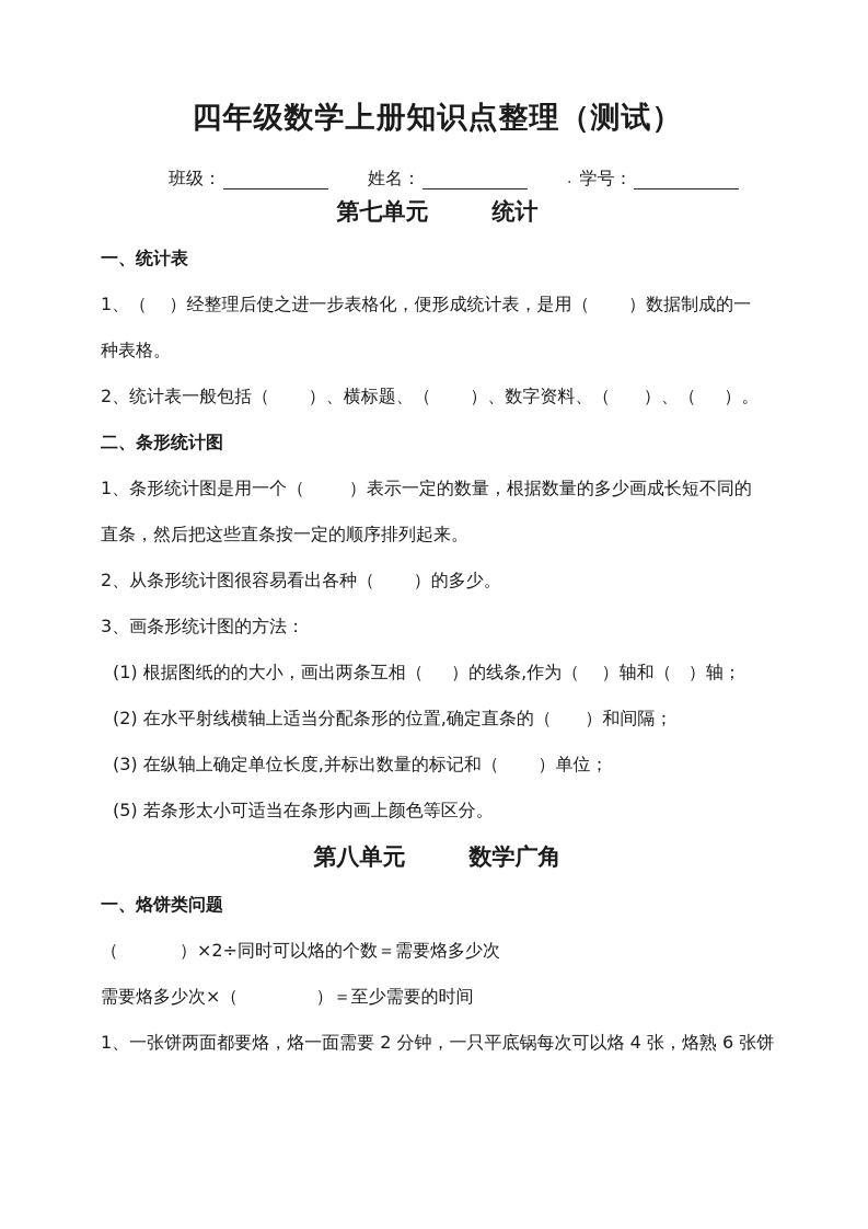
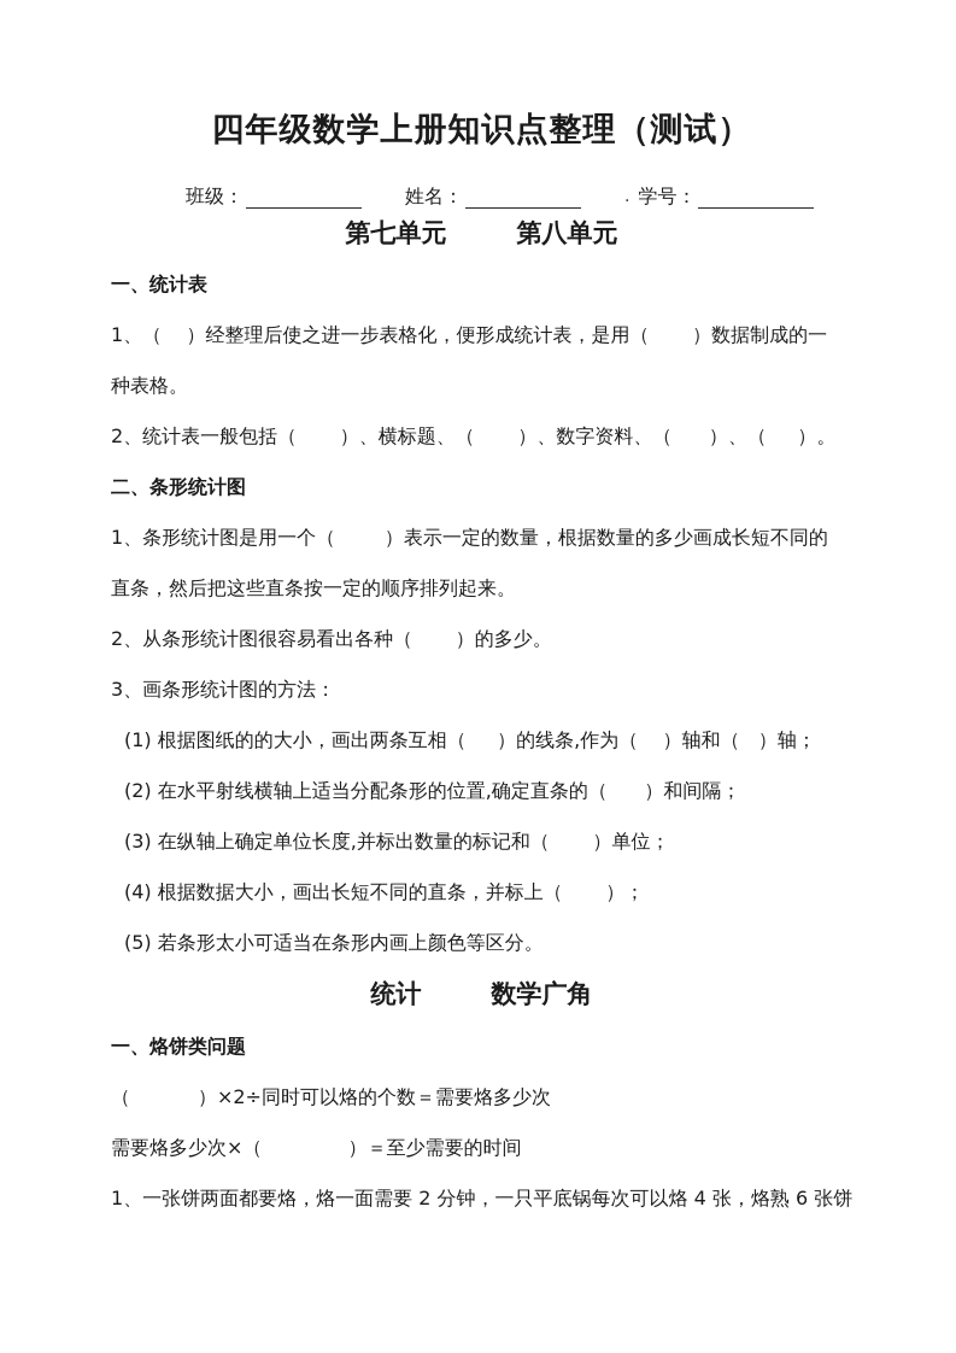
  四年级数学上册知识点整理（测试）
  班级：
  姓名：
  .
  学号：
  第七单元
- 统计
+ 第八单元
  一、统计表
  1、（ ）经整理后使之进一步表格化，便形成统计表，是用（ ）数据制成的一
  种表格。
  2、统计表一般包括（ ）、横标题、（ ）、数字资料、（ ）、（ ）。
  二、条形统计图
  1、条形统计图是用一个（ ）表示一定的数量，根据数量的多少画成长短不同的
  直条，然后把这些直条按一定的顺序排列起来。
  2、从条形统计图很容易看出各种（ ）的多少。
  3、画条形统计图的方法：
  (1) 根据图纸的的大小，画出两条互相（ ）的线条,作为（ ）轴和（ ）轴；
  (2) 在水平射线横轴上适当分配条形的位置,确定直条的（ ）和间隔；
  (3) 在纵轴上确定单位长度,并标出数量的标记和（ ）单位；
+ (4) 根据数据大小，画出长短不同的直条，并标上（ ）；
  (5) 若条形太小可适当在条形内画上颜色等区分。
- 第八单元
+ 统计
  数学广角
  一、烙饼类问题
  （ ）×2÷同时可以烙的个数＝需要烙多少次
  需要烙多少次×（ ）＝至少需要的时间
  1、一张饼两面都要烙，烙一面需要 2 分钟，一只平底锅每次可以烙 4 张，烙熟 6 张饼
